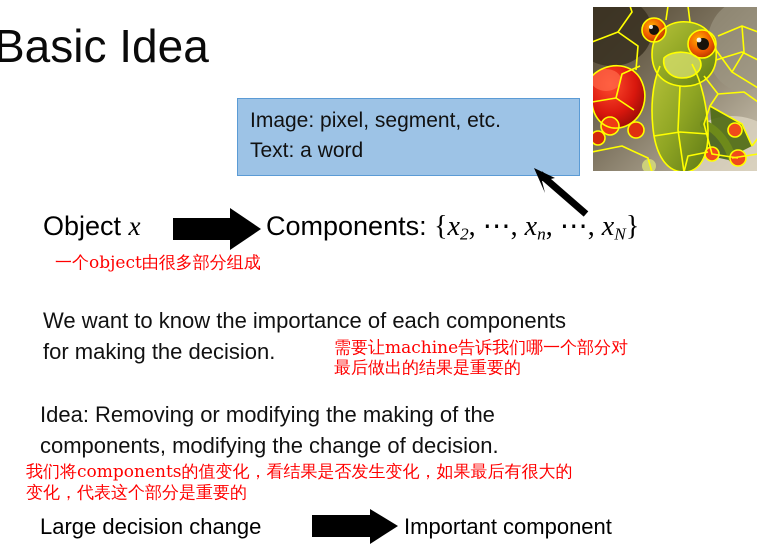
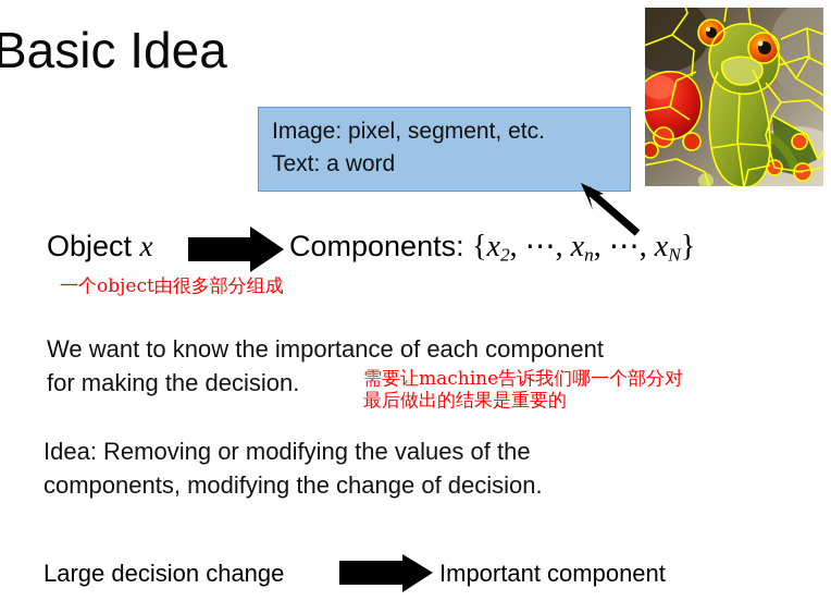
  Basic Idea
  Image: pixel, segment, etc.
  Text: a word
  Object x
  Components: {x2, ⋯, xn, ⋯, xN}
  一个object由很多部分组成
- We want to know the importance of each components
+ We want to know the importance of each component
  for making the decision.
  需要让machine告诉我们哪一个部分对
  最后做出的结果是重要的
- Idea: Removing or modifying the making of the
+ Idea: Removing or modifying the values of the
  components, modifying the change of decision.
- 我们将components的值变化，看结果是否发生变化，如果最后有很大的
- 变化，代表这个部分是重要的
  Large decision change
  Important component
